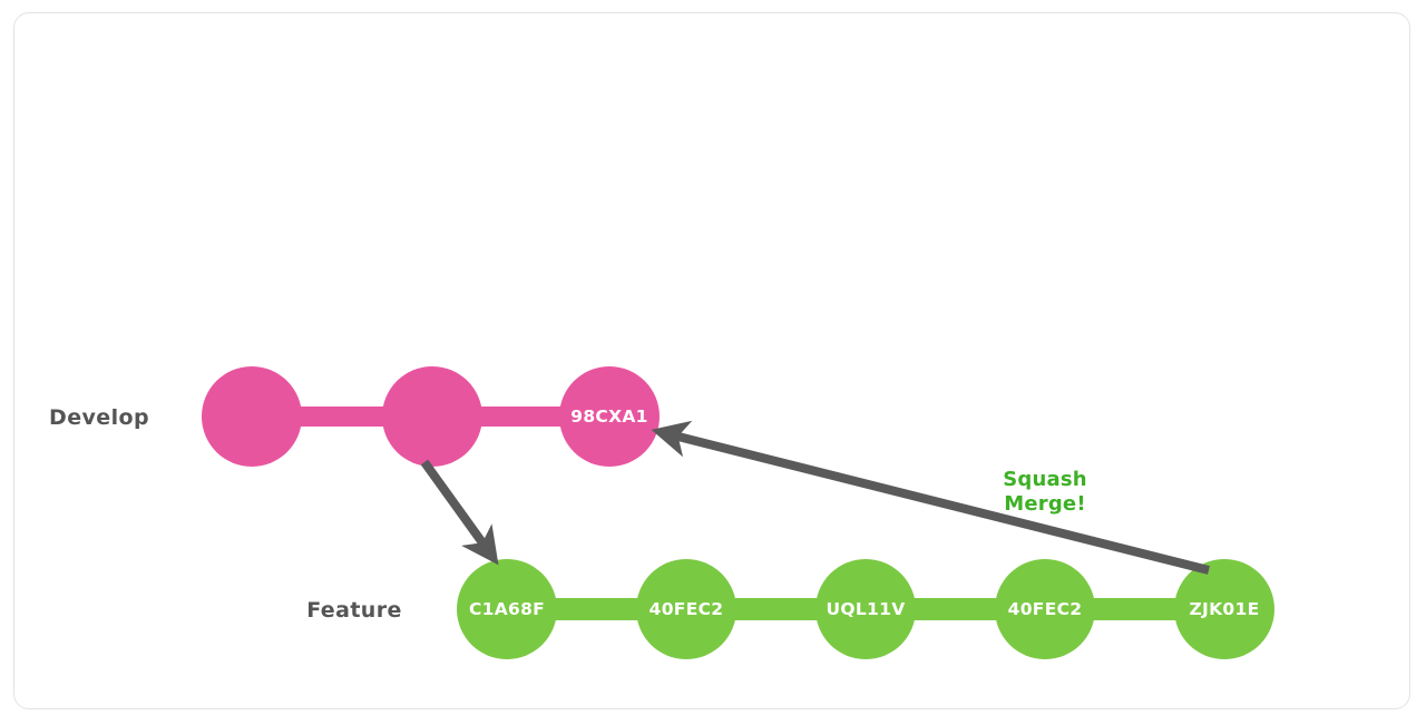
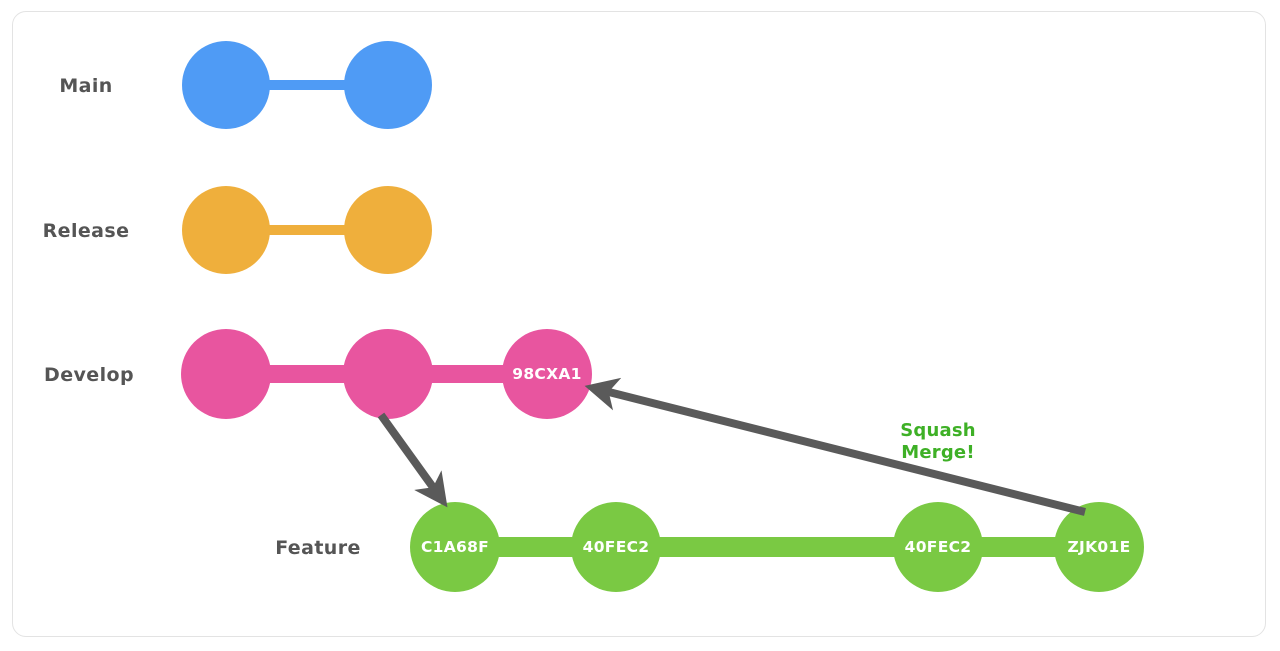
+ Main
+ Release
  98CXA1
  Develop
  C1A68F
  40FEC2
- UQL11V
  40FEC2
  ZJK01E
  Feature
  Squash Merge!
